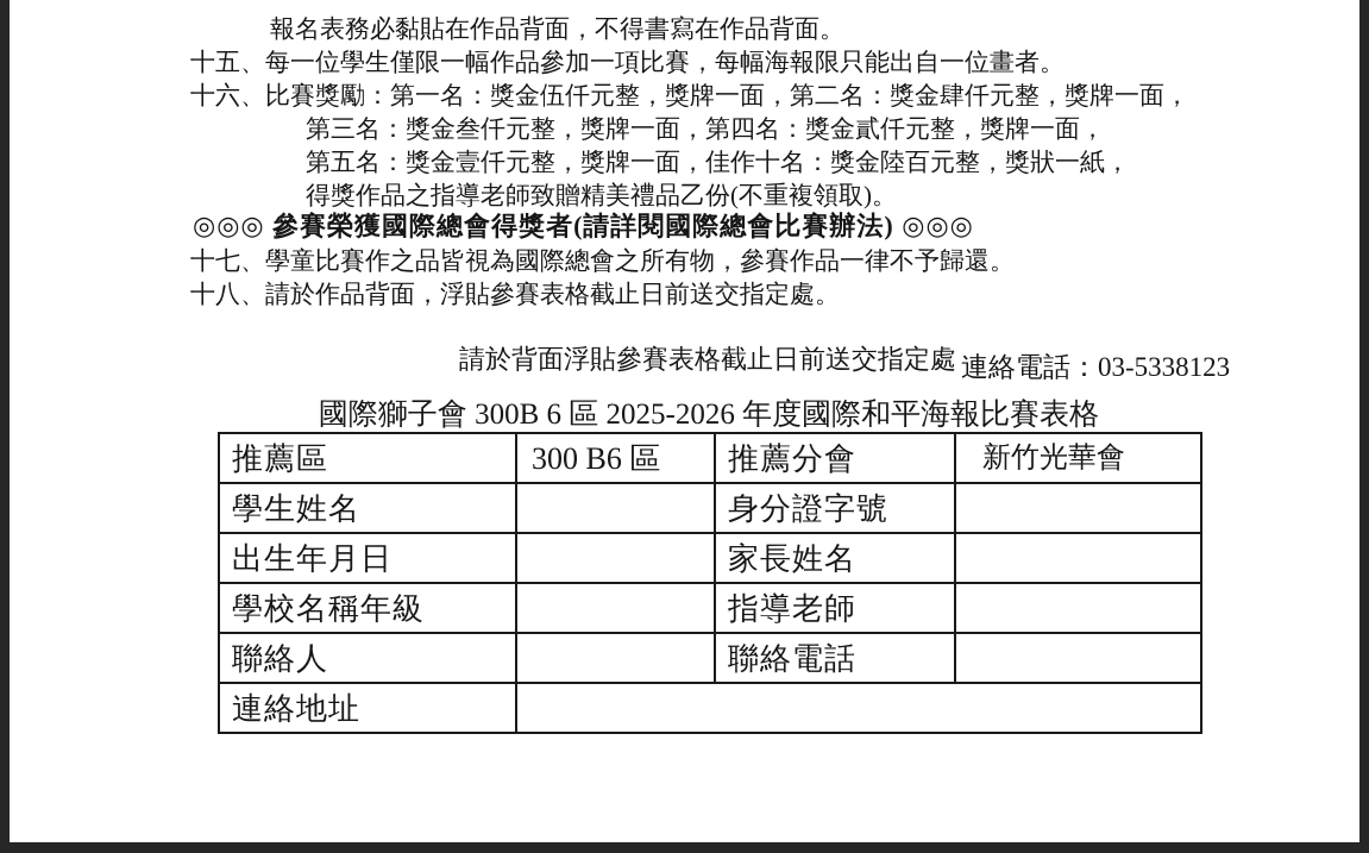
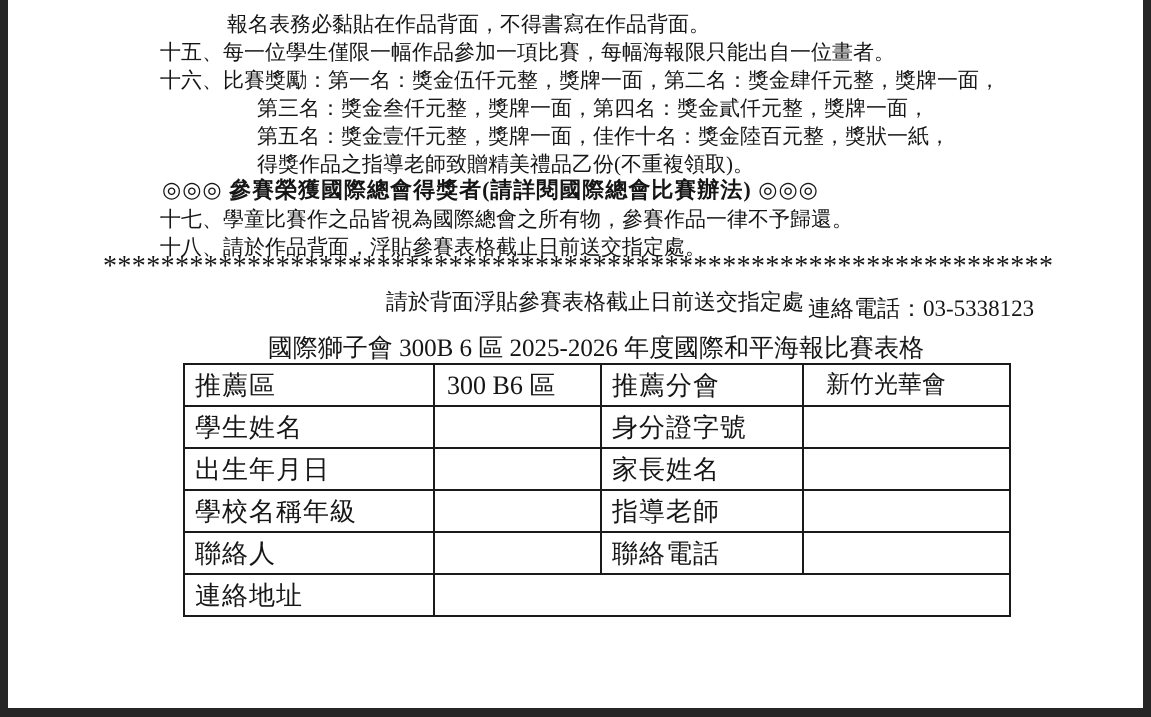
  報名表務必黏貼在作品背面，不得書寫在作品背面。
  十五、每一位學生僅限一幅作品參加一項比賽，每幅海報限只能出自一位畫者。
  十六、比賽獎勵：第一名：獎金伍仟元整，獎牌一面，第二名：獎金肆仟元整，獎牌一面，
  第三名：獎金叁仟元整，獎牌一面，第四名：獎金貳仟元整，獎牌一面，
  第五名：獎金壹仟元整，獎牌一面，佳作十名：獎金陸百元整，獎狀一紙，
  得獎作品之指導老師致贈精美禮品乙份(不重複領取)。
  ◎◎◎ 參賽榮獲國際總會得獎者(請詳閱國際總會比賽辦法) ◎◎◎
  十七、學童比賽作之品皆視為國際總會之所有物，參賽作品一律不予歸還。
  十八、請於作品背面，浮貼參賽表格截止日前送交指定處。
+ ******************************************************************
  請於背面浮貼參賽表格截止日前送交指定處
  連絡電話：03-5338123
  國際獅子會 300B 6 區 2025-2026 年度國際和平海報比賽表格
  推薦區	300 B6 區	推薦分會	新竹光華會
  學生姓名		身分證字號
  出生年月日		家長姓名
  學校名稱年級		指導老師
  聯絡人		聯絡電話
  連絡地址
